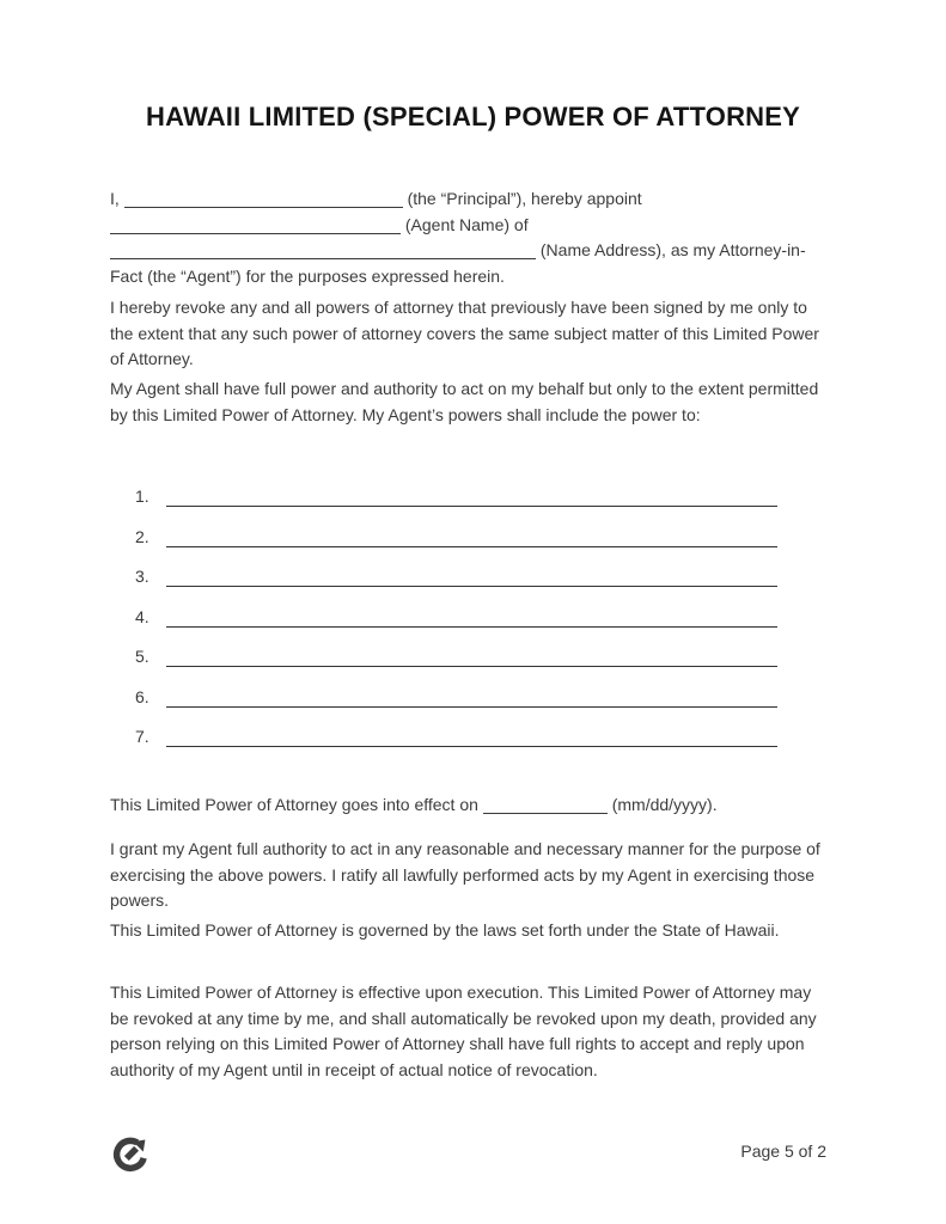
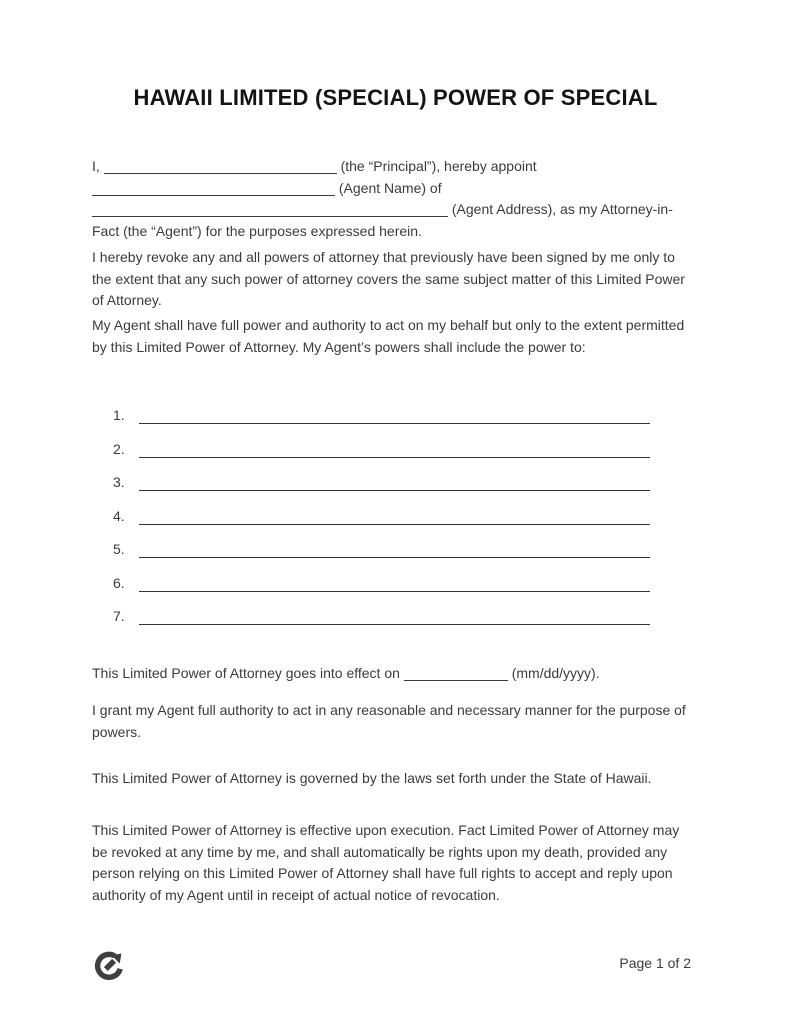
- HAWAII LIMITED (SPECIAL) POWER OF ATTORNEY
+ HAWAII LIMITED (SPECIAL) POWER OF SPECIAL
  I, (the “Principal”), hereby appoint
  (Agent Name) of
- (Name Address), as my Attorney-in-
+ (Agent Address), as my Attorney-in-
  Fact (the “Agent”) for the purposes expressed herein.
  I hereby revoke any and all powers of attorney that previously have been signed by me only to
  the extent that any such power of attorney covers the same subject matter of this Limited Power
  of Attorney.
  My Agent shall have full power and authority to act on my behalf but only to the extent permitted
  by this Limited Power of Attorney. My Agent’s powers shall include the power to:
  1.
  2.
  3.
  4.
  5.
  6.
  7.
  This Limited Power of Attorney goes into effect on (mm/dd/yyyy).
  I grant my Agent full authority to act in any reasonable and necessary manner for the purpose of
- exercising the above powers. I ratify all lawfully performed acts by my Agent in exercising those
  powers.
  This Limited Power of Attorney is governed by the laws set forth under the State of Hawaii.
- This Limited Power of Attorney is effective upon execution. This Limited Power of Attorney may
+ This Limited Power of Attorney is effective upon execution. Fact Limited Power of Attorney may
- be revoked at any time by me, and shall automatically be revoked upon my death, provided any
+ be revoked at any time by me, and shall automatically be rights upon my death, provided any
  person relying on this Limited Power of Attorney shall have full rights to accept and reply upon
  authority of my Agent until in receipt of actual notice of revocation.
- Page 5 of 2
+ Page 1 of 2
